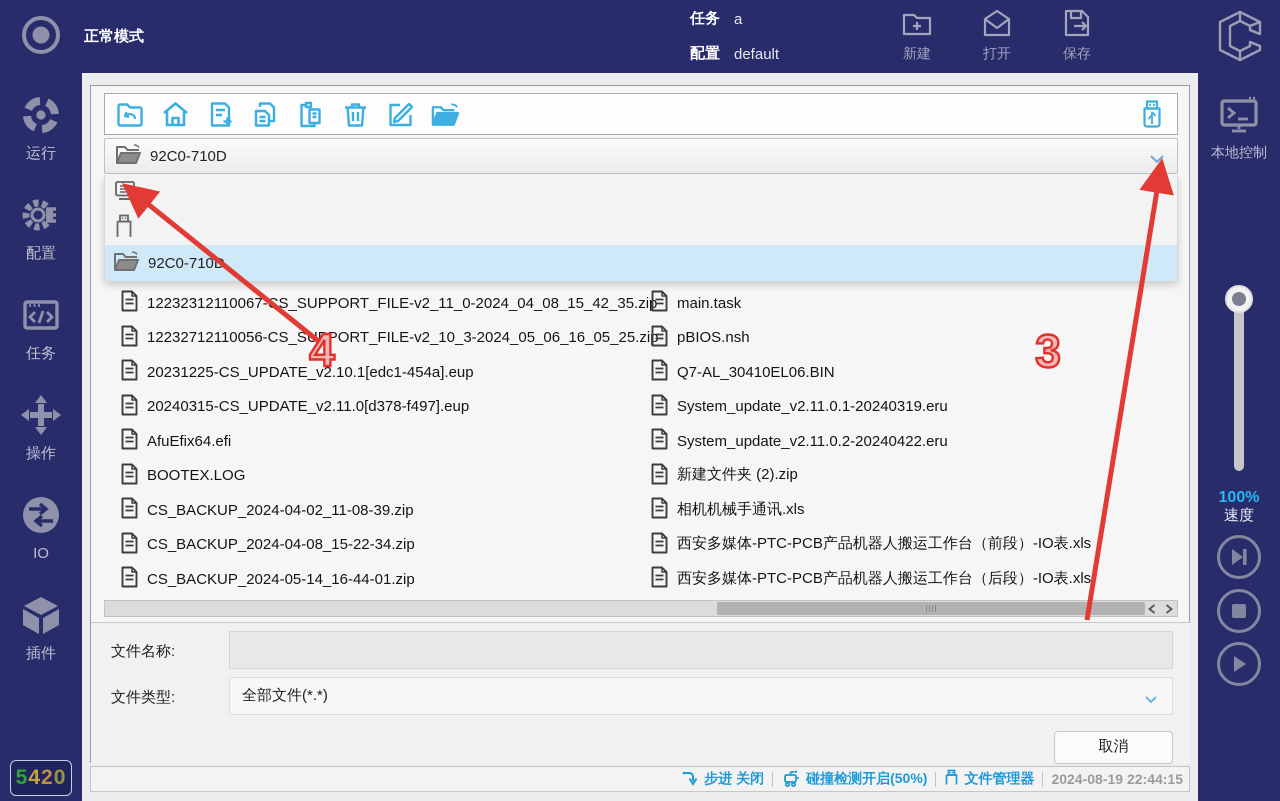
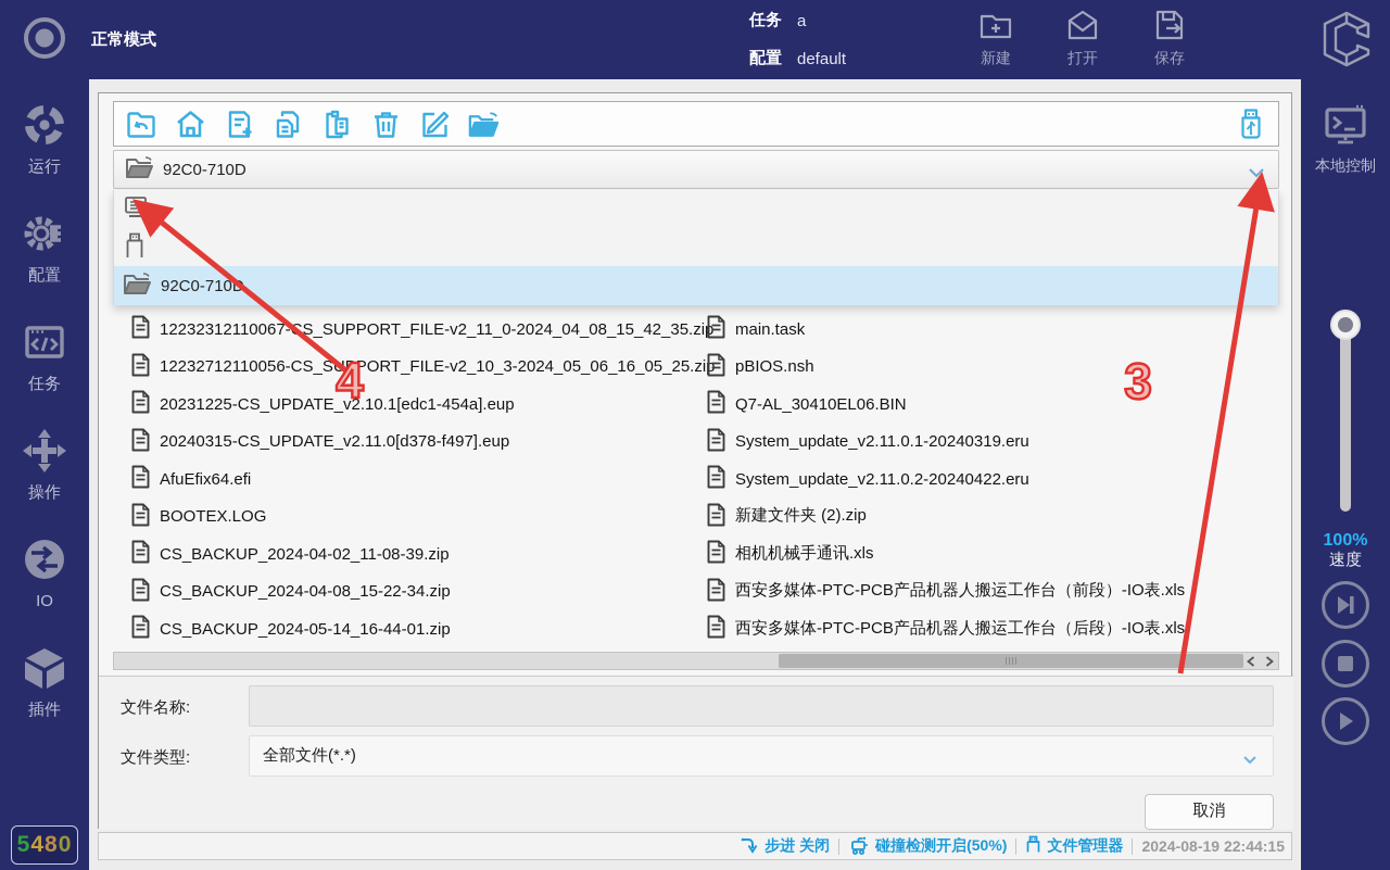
  正常模式
  任务
  a
  配置
  default
  新建
  打开
  保存
  运行
  配置
  任务
  操作
  IO
  插件
  5
  4
- 2
+ 8
  0
  本地控制
  100%
  速度
  92C0-710D
  92C0-710
  12232312110067-S_SUPPORT_FILE-v2_11_0-2024_04_08_15_42_35.zi
  12232712110056-CS_SPPORT_FILE-v2_10_3-2024_05_06_16_05_25.zip
  20231225-CS_UPDATE_v2.10.1[edc1-454a].eup
  20240315-CS_UPDATE_v2.11.0[d378-f497].eup
  AfuEfix64.efi
  BOOTEX.LOG
  CS_BACKUP_2024-04-02_11-08-39.zip
  CS_BACKUP_2024-04-08_15-22-34.zip
  CS_BACKUP_2024-05-14_16-44-01.zip
  main.task
  pBIOS.nsh
  Q7-AL_30410EL06.BIN
  System_update_v2.11.0.1-20240319.eru
  System_update_v2.11.0.2-20240422.eru
  新建文件夹 (2).zip
  相机机械手通讯.xls
  西安多媒体-PTC-PCB产品机器人搬运工作台（前段）-IO表.xls
  西安多媒体-PTC-PCB产品机器人搬运工作台（后段）-IO表.xls
  文件名称:
  文件类型:
  全部文件(*.*)
  取消
  步进 关闭
  碰撞检测开启(50%)
  文件管理器
  2024-08-19 22:44:15
  4
  3
